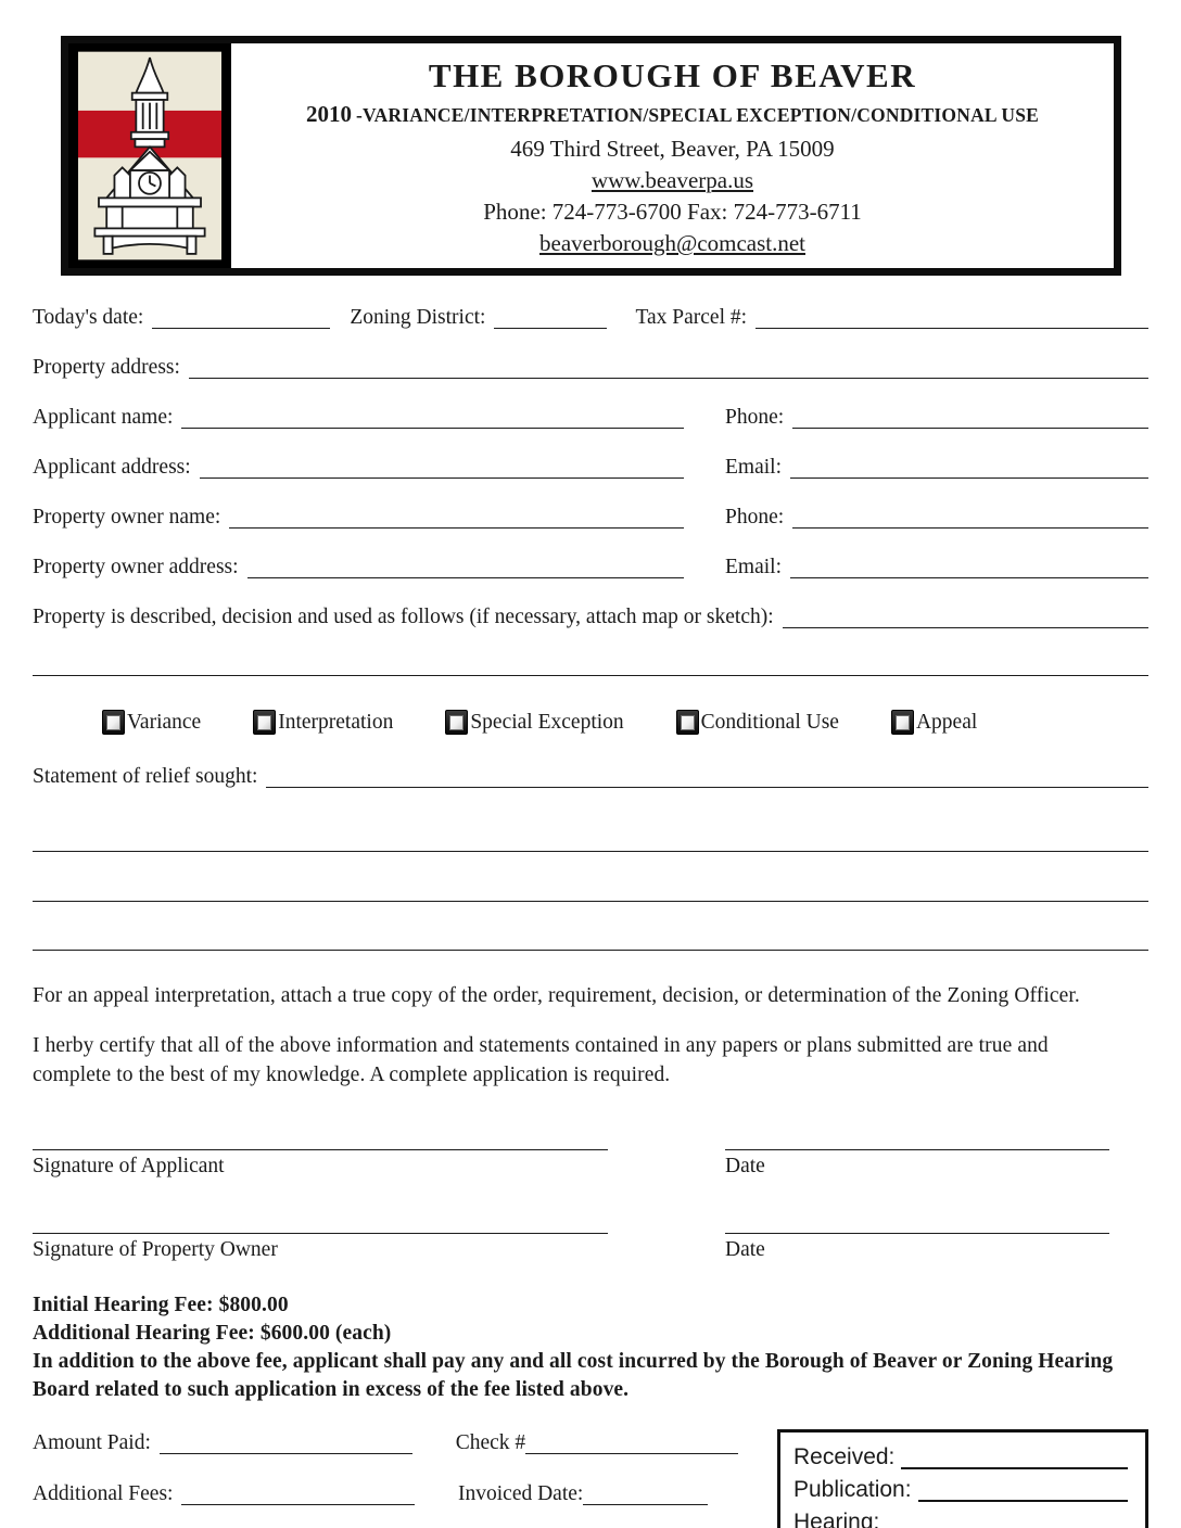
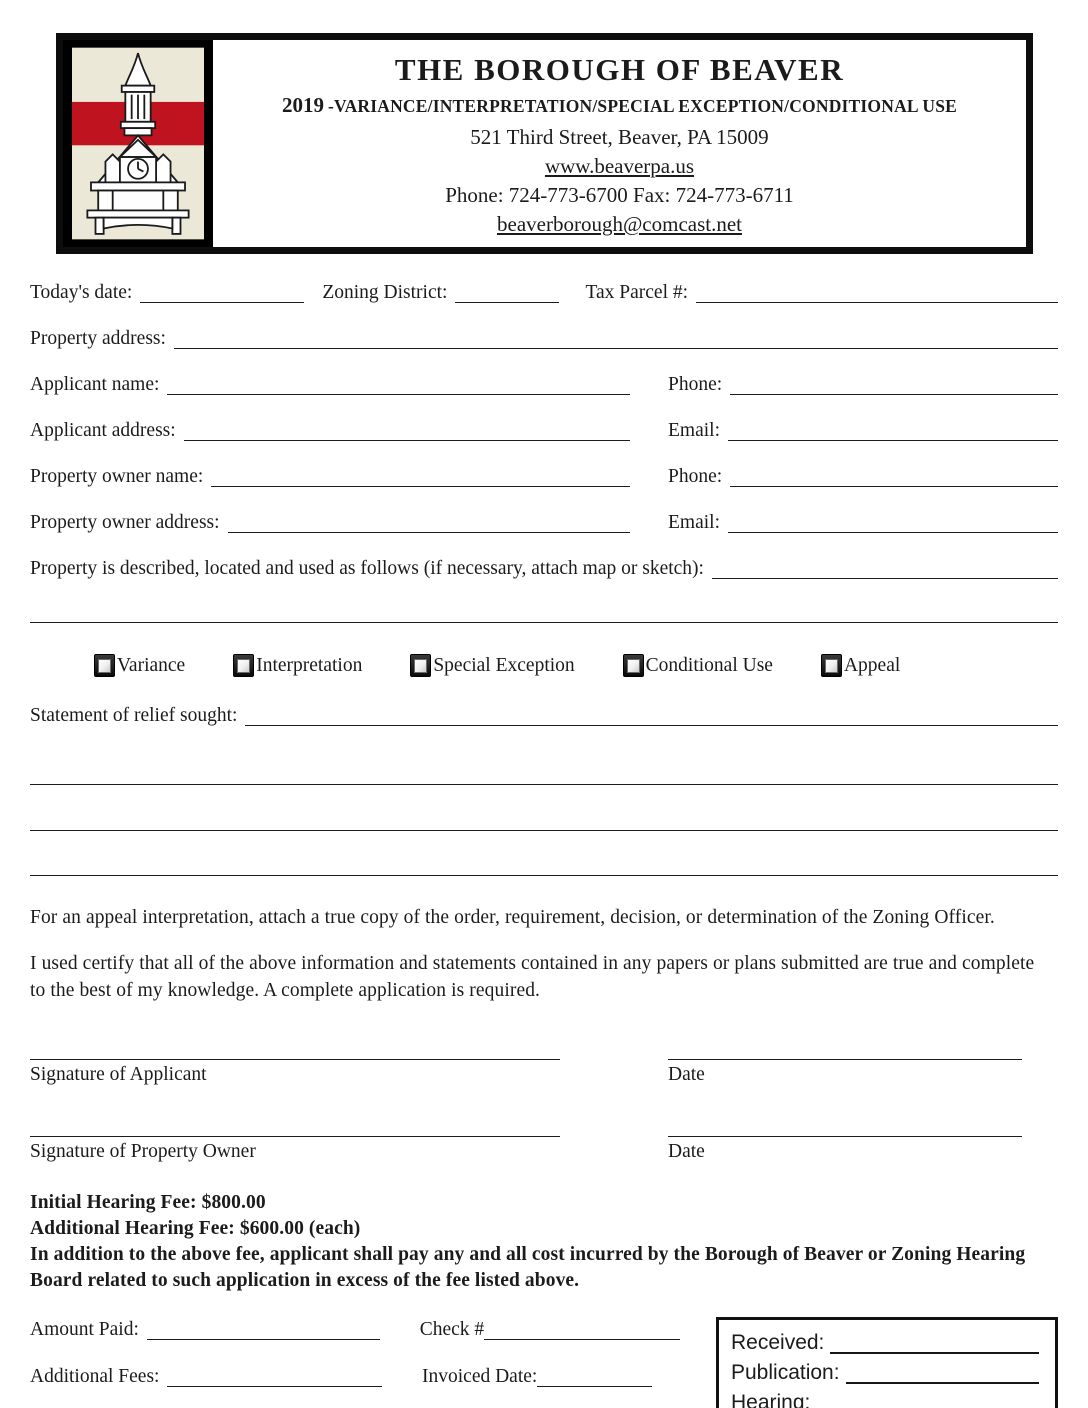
  THE BOROUGH OF BEAVER
- 2010 -VARIANCE/INTERPRETATION/SPECIAL EXCEPTION/CONDITIONAL USE
+ 2019 -VARIANCE/INTERPRETATION/SPECIAL EXCEPTION/CONDITIONAL USE
- 469 Third Street, Beaver, PA 15009
+ 521 Third Street, Beaver, PA 15009
  www.beaverpa.us
  Phone: 724-773-6700 Fax: 724-773-6711
  beaverborough@comcast.net
  Today's date:
  Zoning District:
  Tax Parcel #:
  Property address:
  Applicant name:
  Phone:
  Applicant address:
  Email:
  Property owner name:
  Phone:
  Property owner address:
  Email:
- Property is described, decision and used as follows (if necessary, attach map or sketch):
+ Property is described, located and used as follows (if necessary, attach map or sketch):
  Variance
  Interpretation
  Special Exception
  Conditional Use
  Appeal
  Statement of relief sought:
  For an appeal interpretation, attach a true copy of the order, requirement, decision, or determination of the Zoning Officer.
- I herby certify that all of the above information and statements contained in any papers or plans submitted are true and complete to the best of my knowledge. A complete application is required.
+ I used certify that all of the above information and statements contained in any papers or plans submitted are true and complete to the best of my knowledge. A complete application is required.
  Signature of Applicant
  Date
  Signature of Property Owner
  Date
  Initial Hearing Fee: $800.00
  Additional Hearing Fee: $600.00 (each)
  In addition to the above fee, applicant shall pay any and all cost incurred by the Borough of Beaver or Zoning Hearing Board related to such application in excess of the fee listed above.
  Amount Paid:
  Check #
  Additional Fees:
  Invoiced Date:
  Received:
  Publication:
  Hearing:
